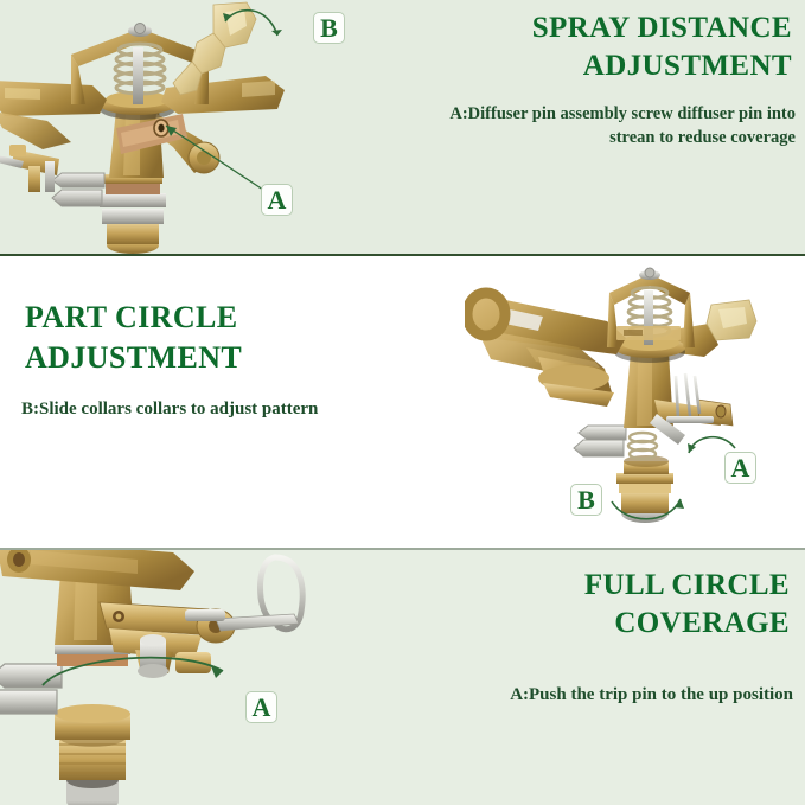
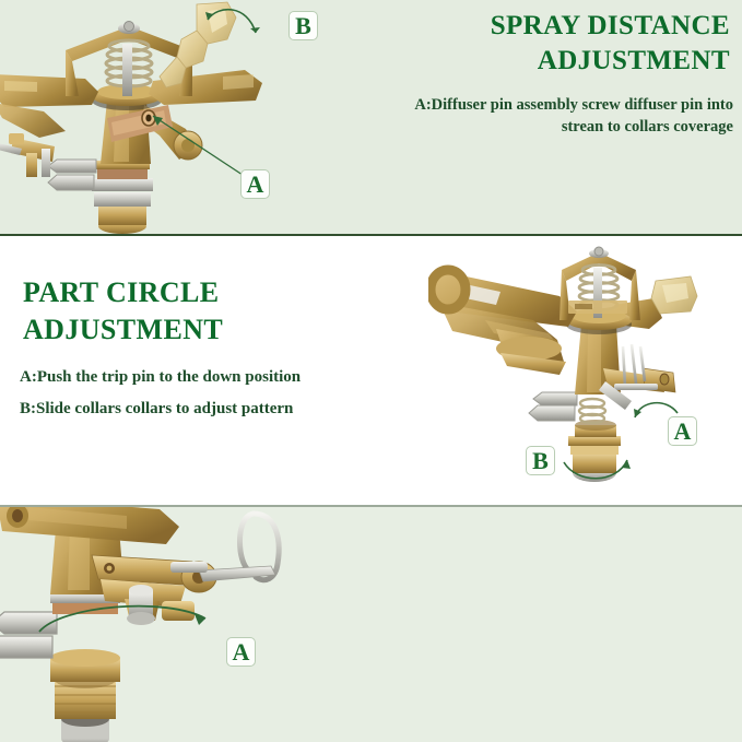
  B
  A
  SPRAY DISTANCE
  ADJUSTMENT
- A:Diffuser pin assembly screw diffuser pin into strean to reduse coverage
+ A:Diffuser pin assembly screw diffuser pin into strean to collars coverage
  A
  B
  PART CIRCLE
  ADJUSTMENT
+ A:Push the trip pin to the down position
  B:Slide collars collars to adjust pattern
  A
- FULL CIRCLE
- COVERAGE
- A:Push the trip pin to the up position
